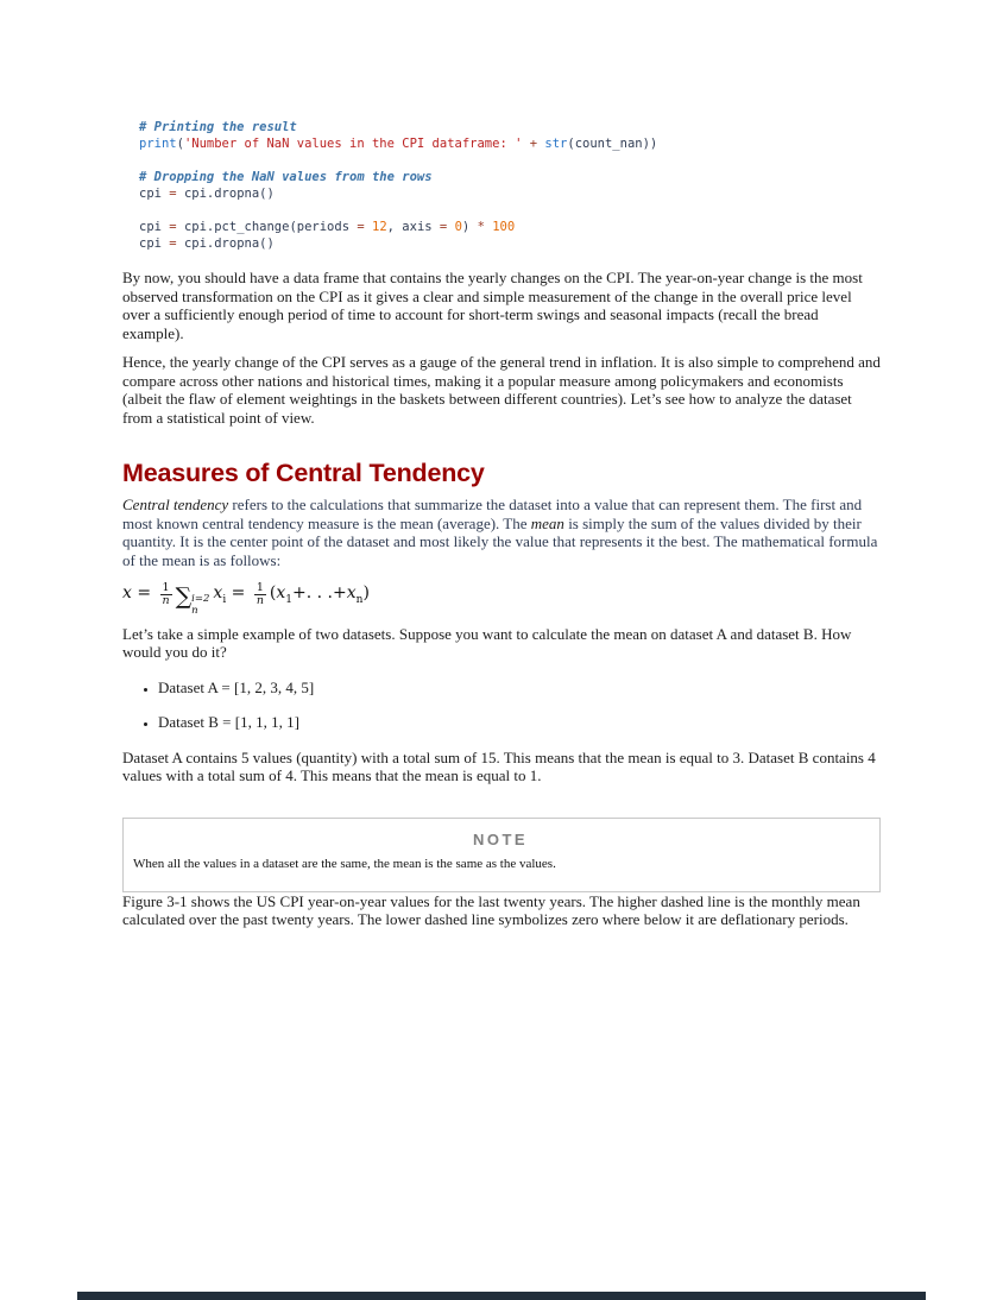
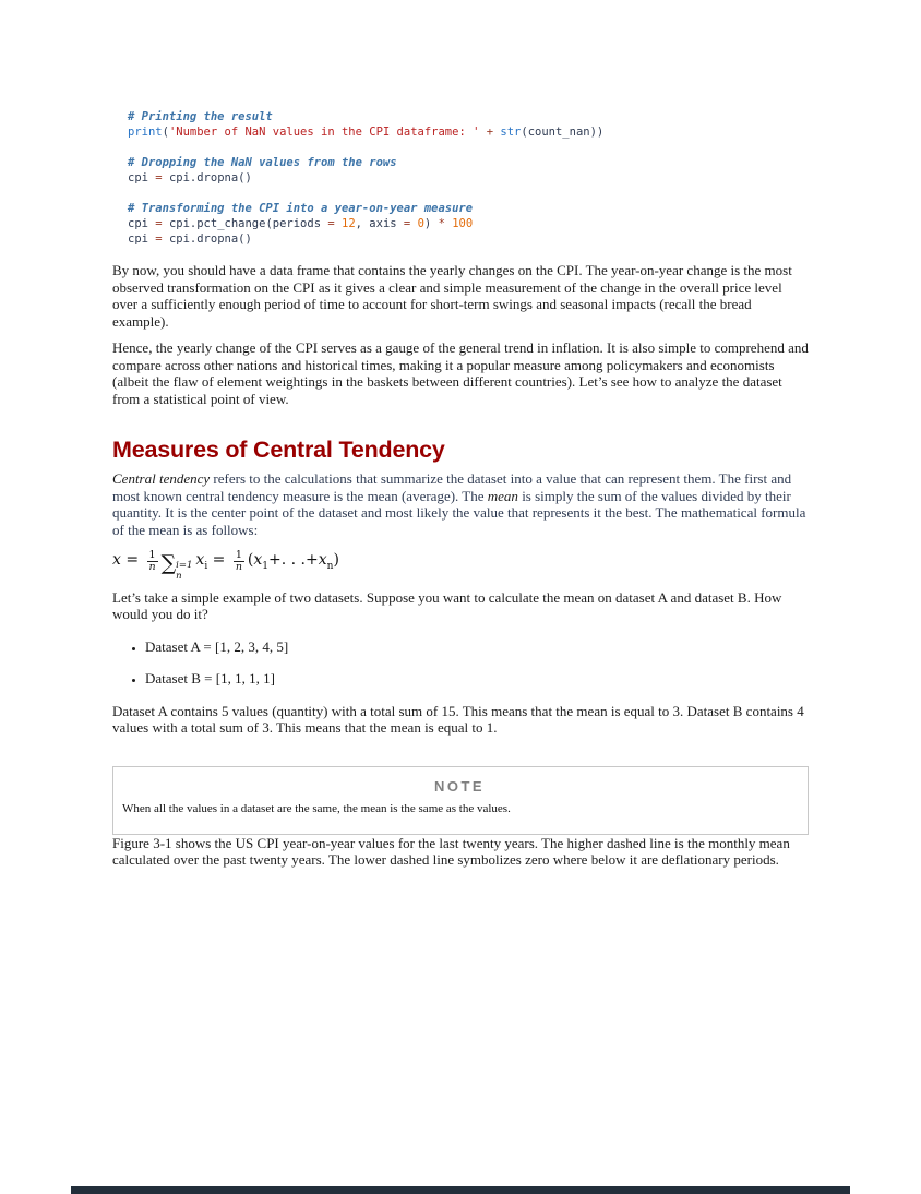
  # Printing the result
  print('Number of NaN values in the CPI dataframe: ' + str(count_nan))
  # Dropping the NaN values from the rows
  cpi = cpi.dropna()
+ # Transforming the CPI into a year-on-year measure
  cpi = cpi.pct_change(periods = 12, axis = 0) * 100
  cpi = cpi.dropna()
  By now, you should have a data frame that contains the yearly changes on the CPI. The year-on-year change is the most observed transformation on the CPI as it gives a clear and simple measurement of the change in the overall price level over a sufficiently enough period of time to account for short-term swings and seasonal impacts (recall the bread example).
  Hence, the yearly change of the CPI serves as a gauge of the general trend in inflation. It is also simple to comprehend and compare across other nations and historical times, making it a popular measure among policymakers and economists (albeit the flaw of element weightings in the baskets between different countries). Let’s see how to analyze the dataset from a statistical point of view.
  Measures of Central Tendency
  Central tendency refers to the calculations that summarize the dataset into a value that can represent them. The first and most known central tendency measure is the mean (average). The mean is simply the sum of the values divided by their quantity. It is the center point of the dataset and most likely the value that represents it the best. The mathematical formula of the mean is as follows:
  x =
  1
  n
  ∑
- i=2
+ i=1
  n
  xi =
  1
  n
  (x1+. . .+xn)
  Let’s take a simple example of two datasets. Suppose you want to calculate the mean on dataset A and dataset B. How would you do it?
  Dataset A = [1, 2, 3, 4, 5]
  Dataset B = [1, 1, 1, 1]
- Dataset A contains 5 values (quantity) with a total sum of 15. This means that the mean is equal to 3. Dataset B contains 4 values with a total sum of 4. This means that the mean is equal to 1.
+ Dataset A contains 5 values (quantity) with a total sum of 15. This means that the mean is equal to 3. Dataset B contains 4 values with a total sum of 3. This means that the mean is equal to 1.
  NOTE
  When all the values in a dataset are the same, the mean is the same as the values.
  Figure 3-1 shows the US CPI year-on-year values for the last twenty years. The higher dashed line is the monthly mean calculated over the past twenty years. The lower dashed line symbolizes zero where below it are deflationary periods.
